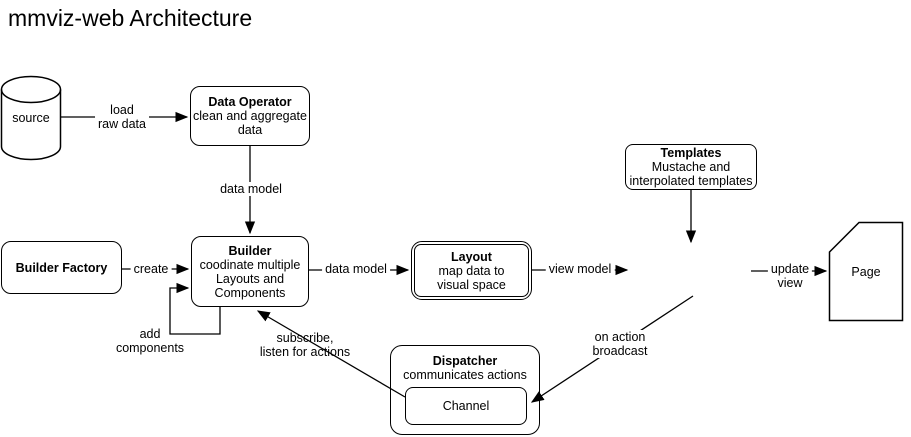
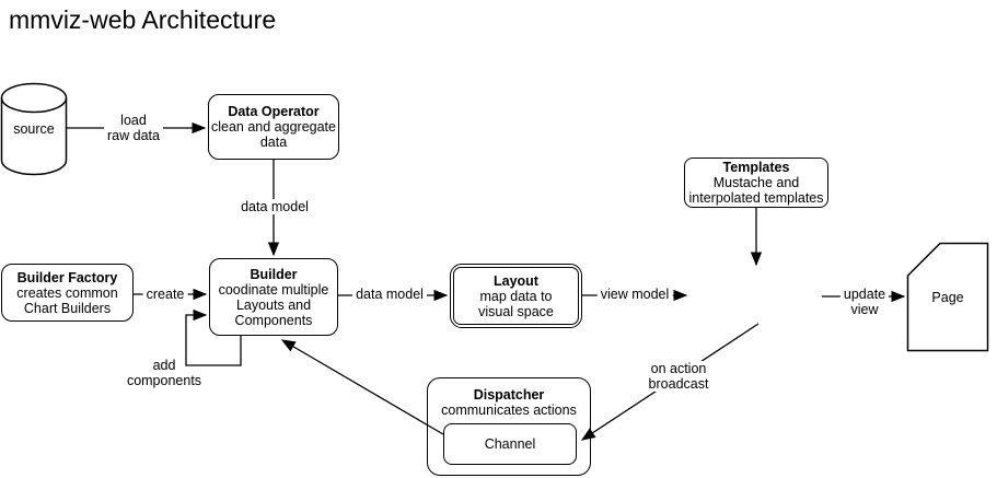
  mmviz-web Architecture
  Data Operator
  clean and aggregate
  data
  Builder Factory
+ creates common
+ Chart Builders
  Builder
  coodinate multiple
  Layouts and
  Components
  Layout
  map data to
  visual space
  Templates
  Mustache and
  interpolated templates
  Dispatcher
  communicates actions
  Channel
  source
  Page
  load
  raw data
  data model
  create
  add
  components
  data model
  view model
  update
  view
- subscribe,
- listen for actions
  on action
  broadcast
